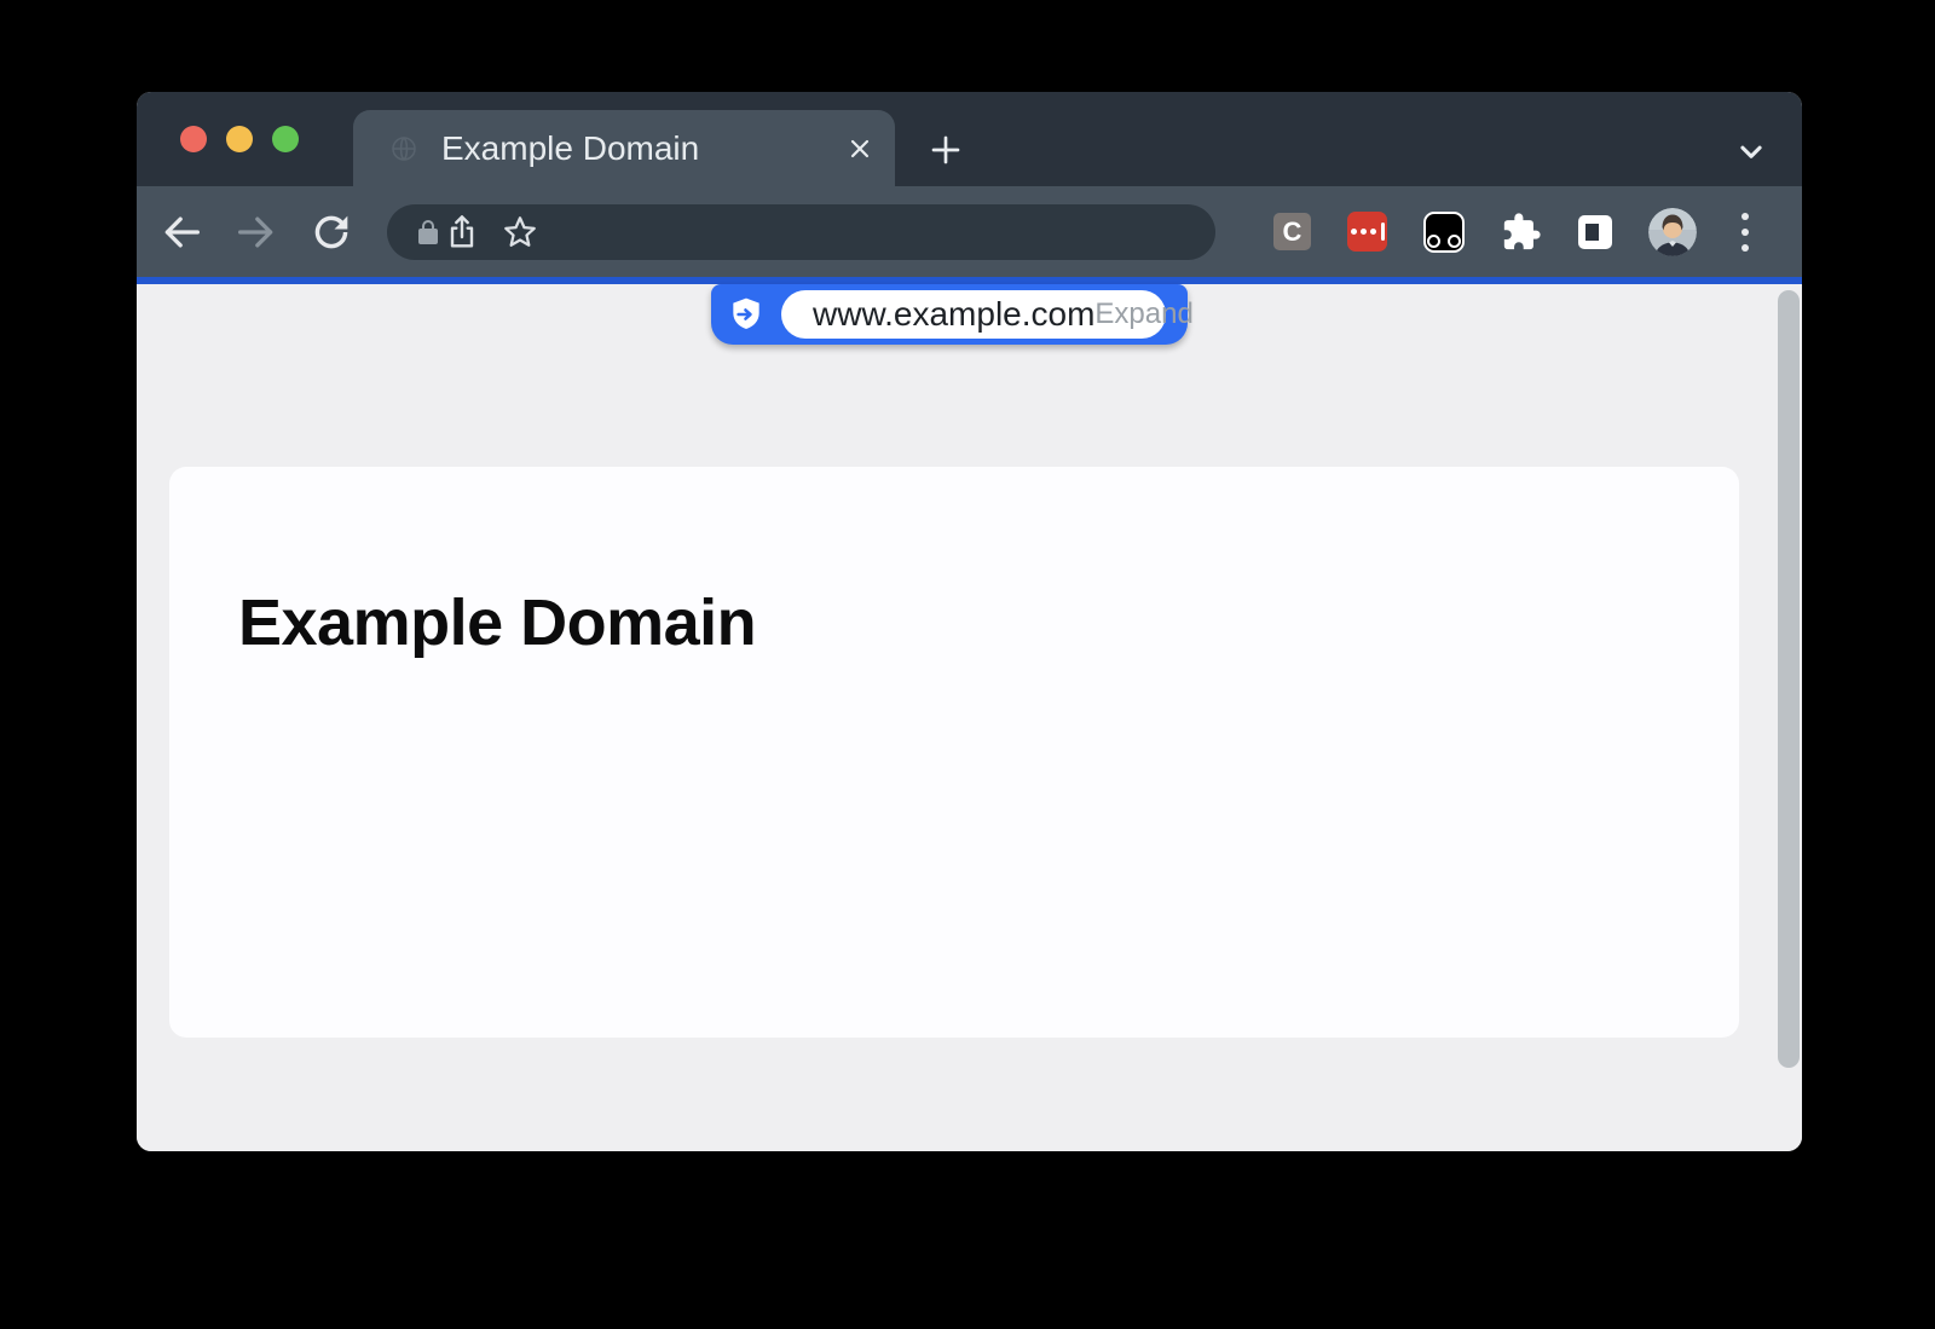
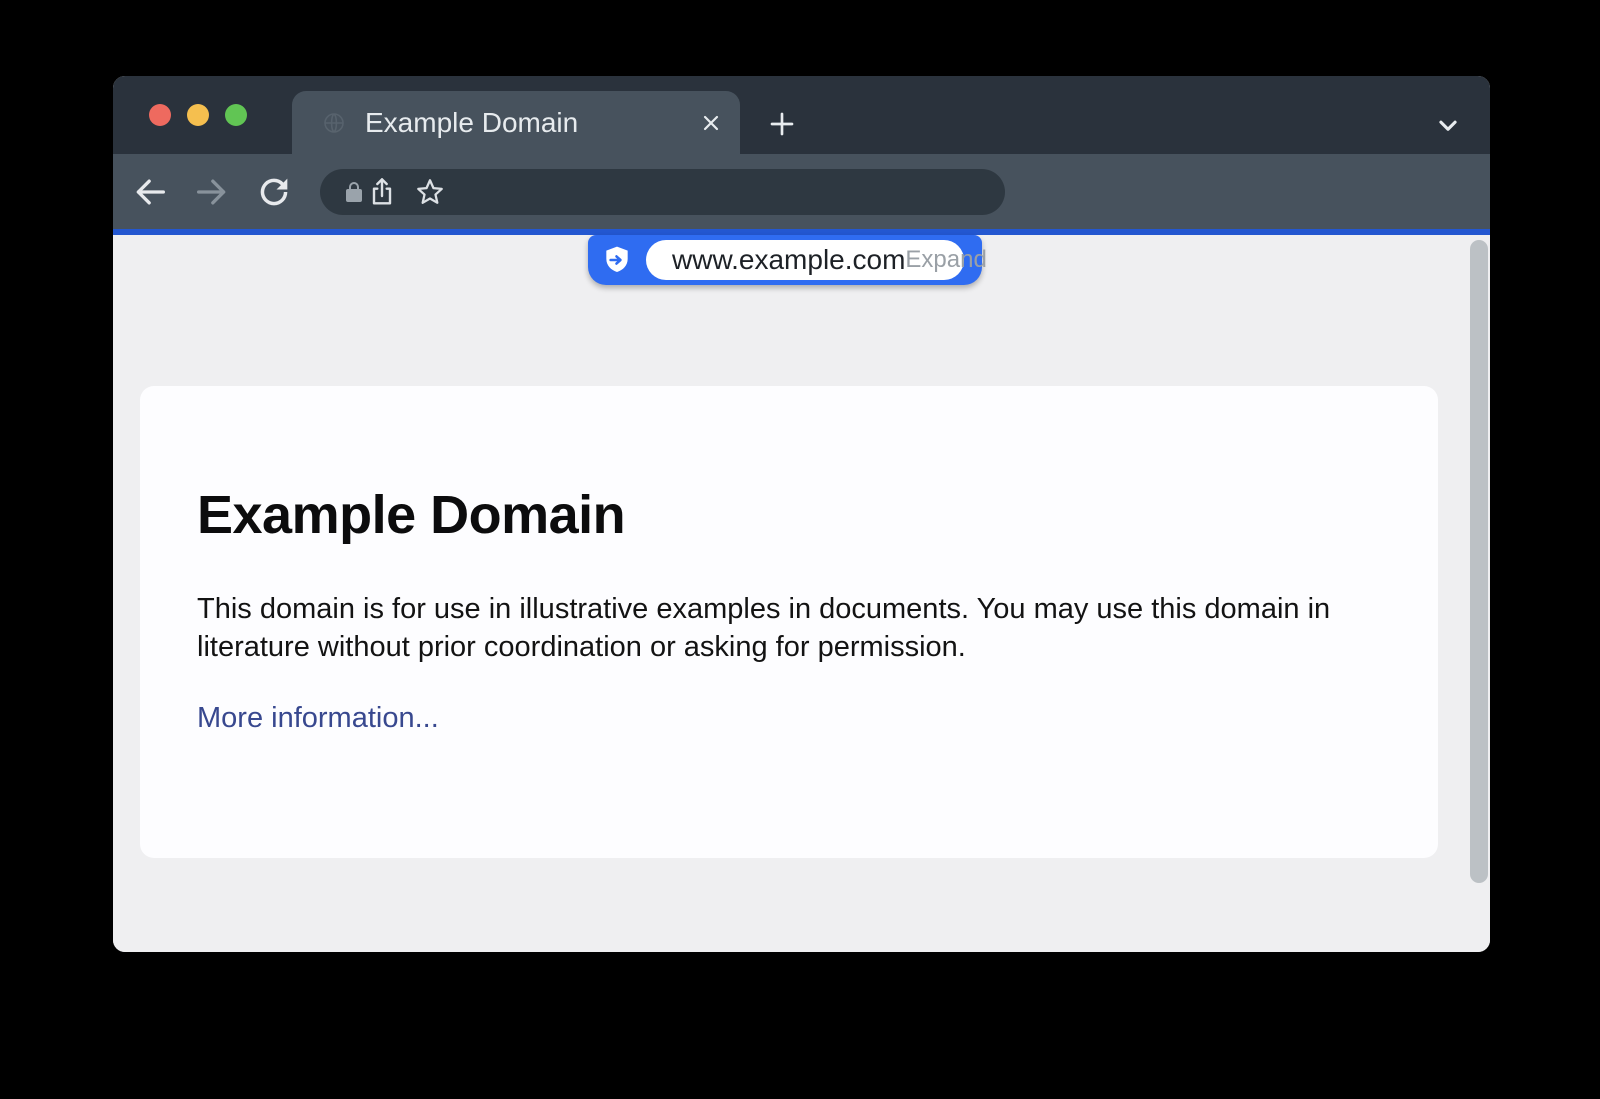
  Example Domain
- C
  www.example.com
  Expand
  Example Domain
+ This domain is for use in illustrative examples in documents. You may use this domain in literature without prior coordination or asking for permission.
+ More information...
